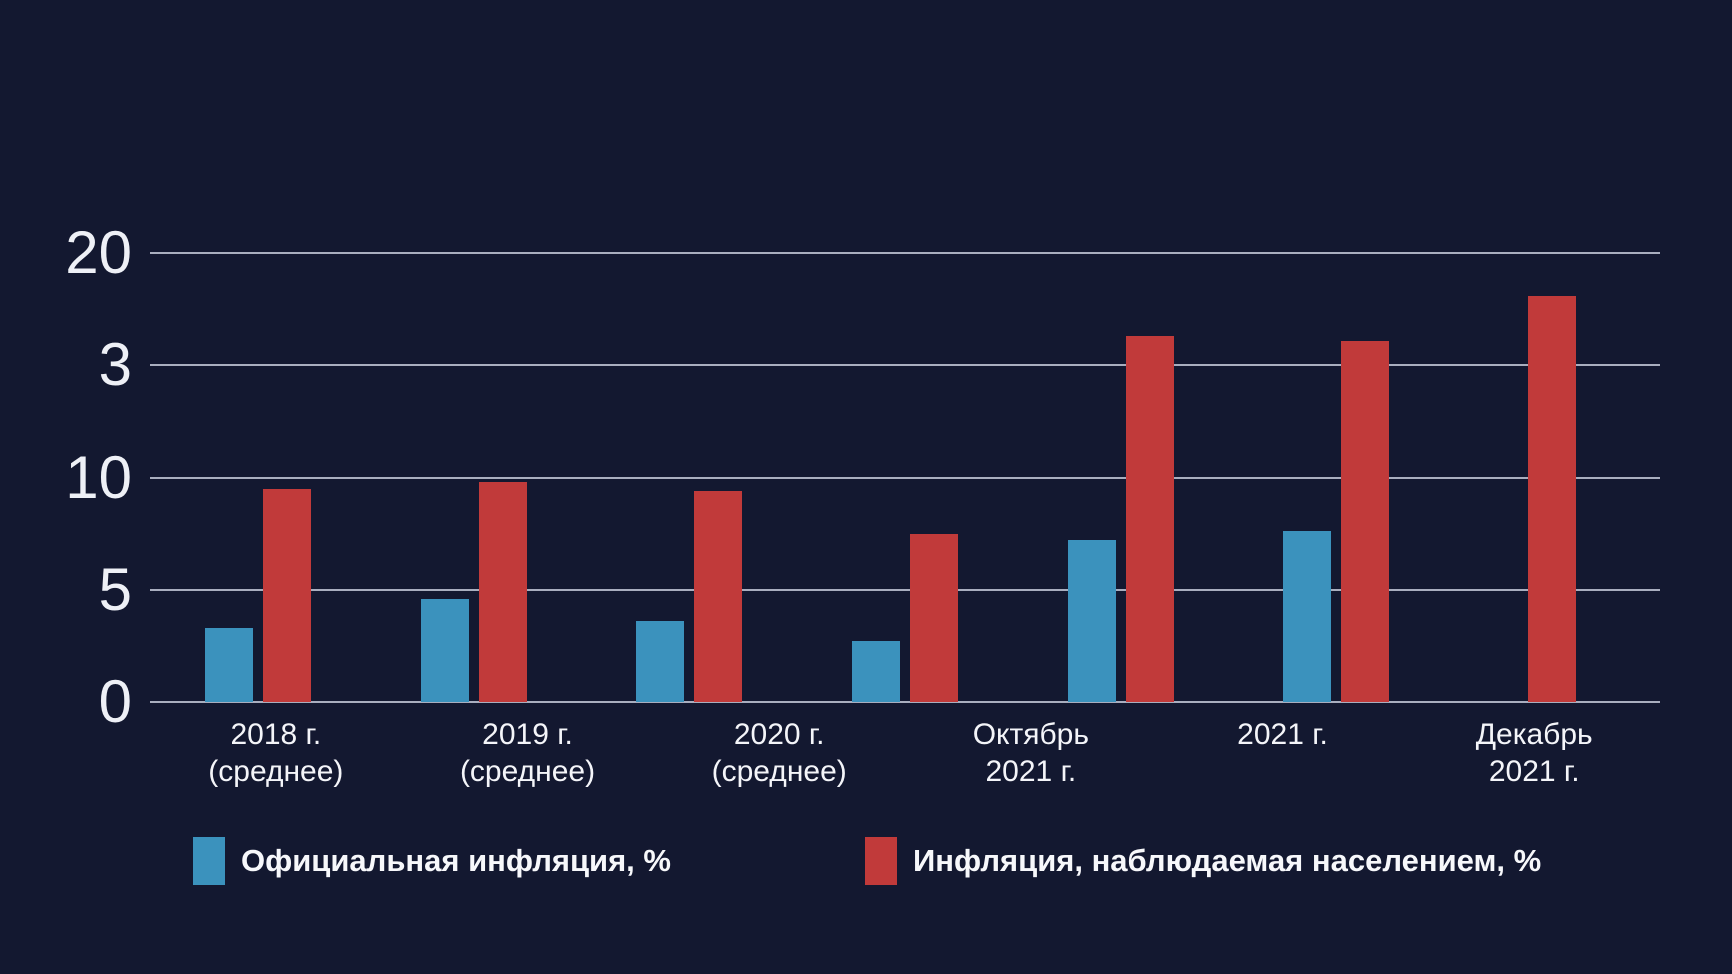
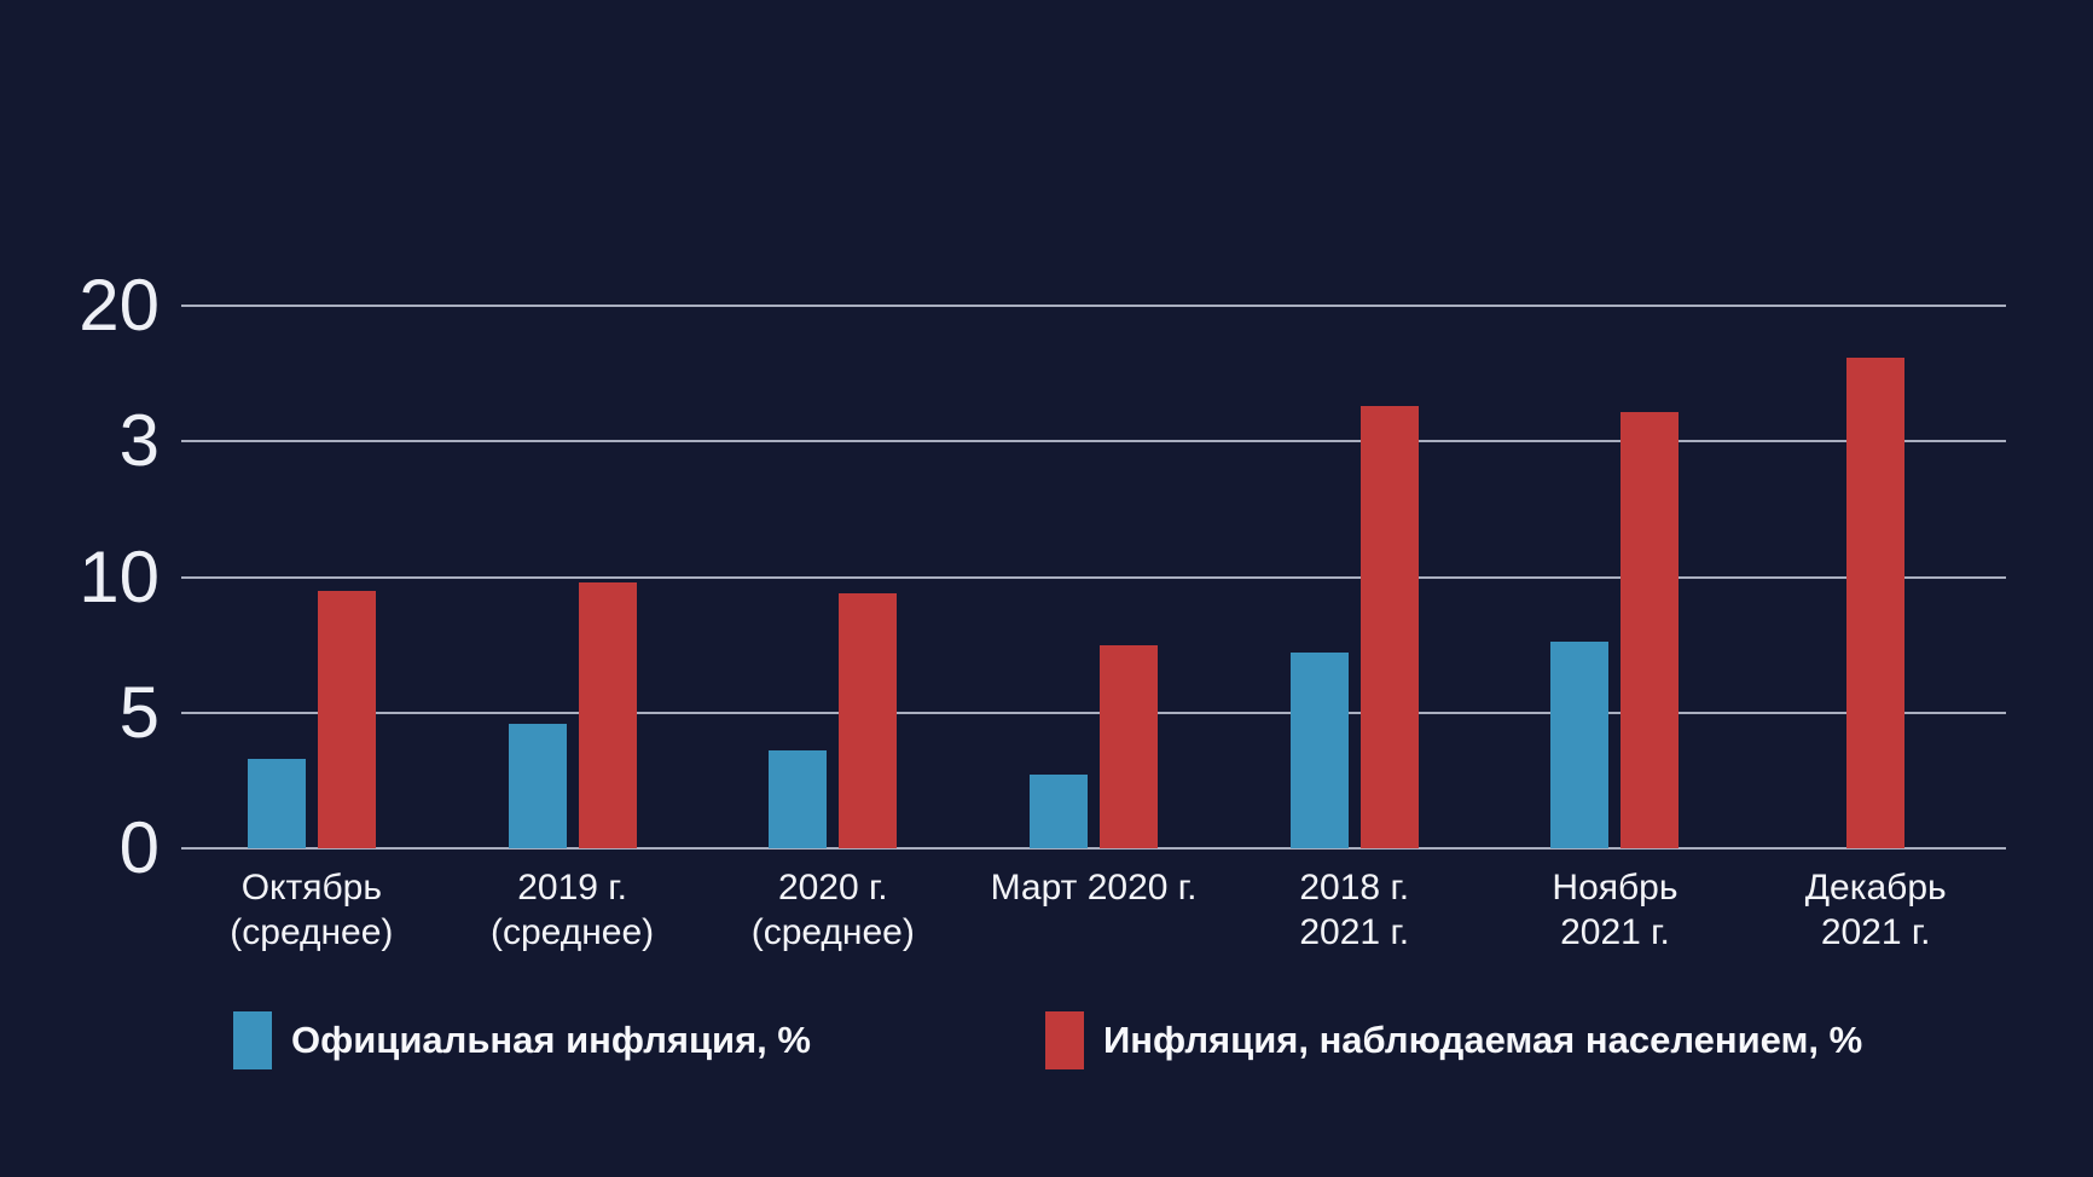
  0
  5
  10
  3
  20
- 2018 г.
+ Октябрь
  (среднее)
  2019 г.
  (среднее)
  2020 г.
  (среднее)
+ Март 2020 г.
- Октябрь
+ 2018 г.
  2021 г.
+ Ноябрь
  2021 г.
  Декабрь
  2021 г.
  Официальная инфляция, %
  Инфляция, наблюдаемая населением, %
